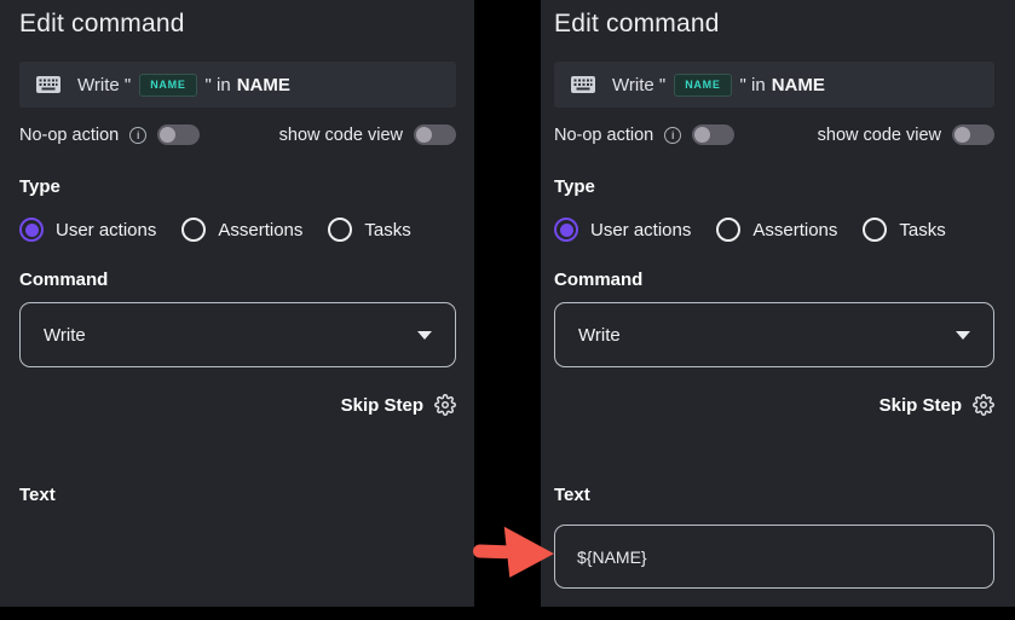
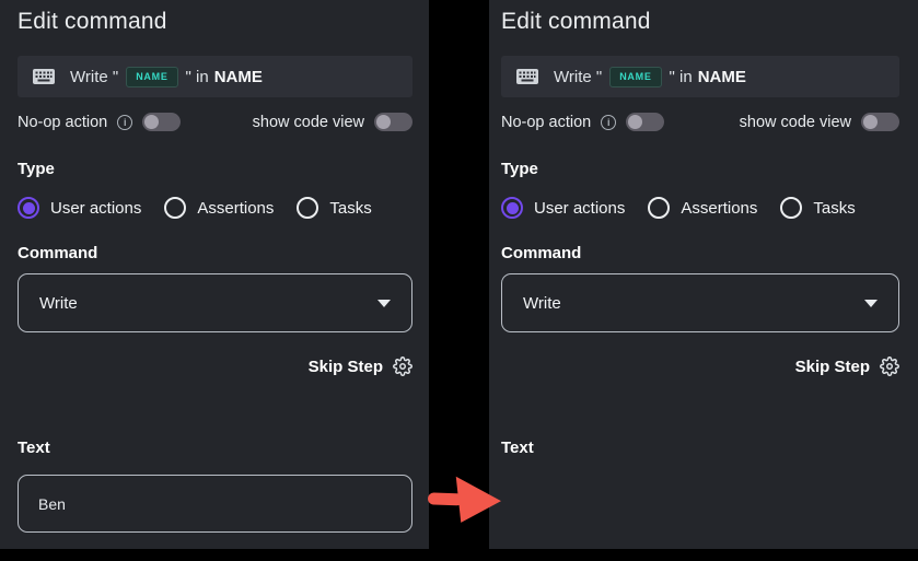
  Edit command
  Write "
  NAME
  " in
  NAME
  No-op action
  i
  show code view
  Type
  User actions
  Assertions
  Tasks
  Command
  Write
  Skip Step
  Text
+ Ben
  Edit command
  Write "
  NAME
  " in
  NAME
  No-op action
  i
  show code view
  Type
  User actions
  Assertions
  Tasks
  Command
  Write
  Skip Step
  Text
- ${NAME}
